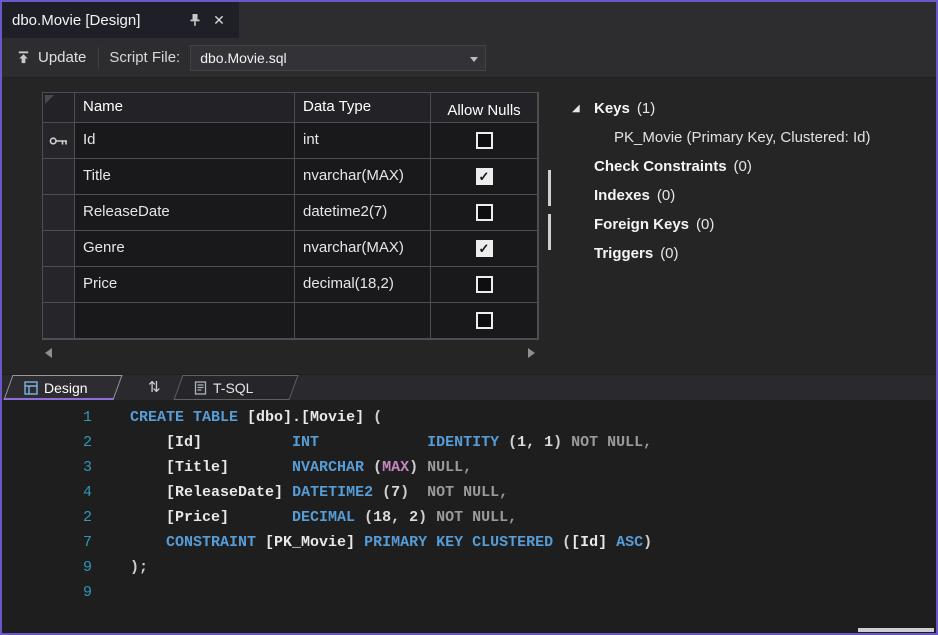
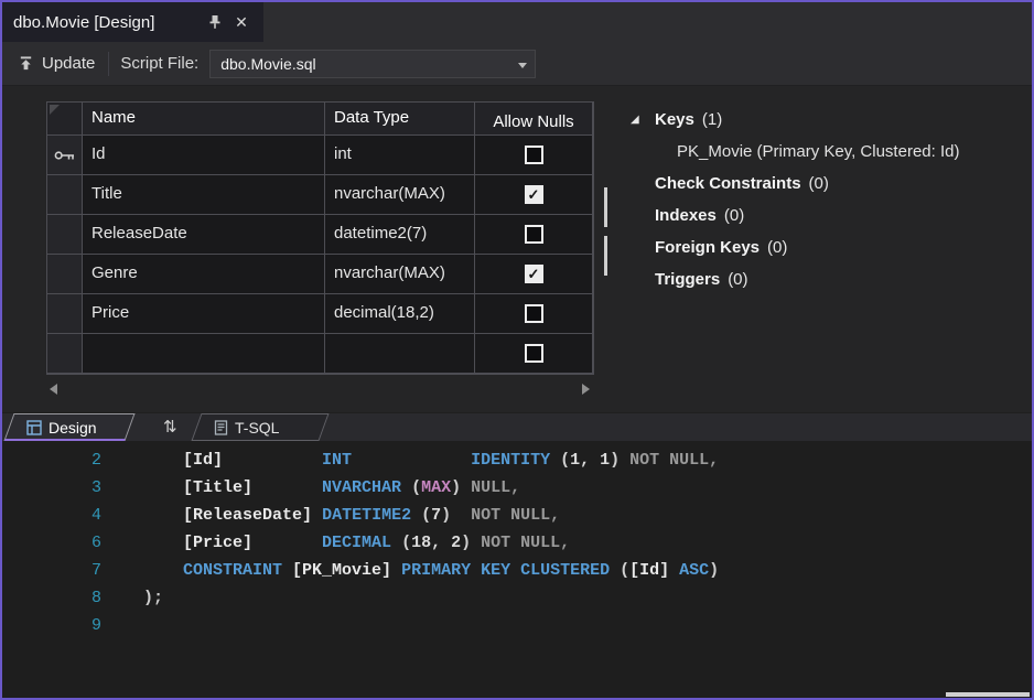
  dbo.Movie [Design]
  ✕
  Update
  Script File:
  dbo.Movie.sql
  Name
  Data Type
  Allow Nulls
  Id
  int
  Title
  nvarchar(MAX)
  ✓
  ReleaseDate
  datetime2(7)
  Genre
  nvarchar(MAX)
  ✓
  Price
  decimal(18,2)
  ◢
  Keys
  (1)
  PK_Movie (Primary Key, Clustered: Id)
  Check Constraints
  (0)
  Indexes
  (0)
  Foreign Keys
  (0)
  Triggers
  (0)
  Design
  ⇅
  T-SQL
- 1 CREATE TABLE [dbo].[Movie] (
  2 [Id] INT IDENTITY (1, 1) NOT NULL,
  3 [Title] NVARCHAR (MAX) NULL,
  4 [ReleaseDate] DATETIME2 (7) NOT NULL,
- 2 [Price] DECIMAL (18, 2) NOT NULL,
+ 6 [Price] DECIMAL (18, 2) NOT NULL,
  7 CONSTRAINT [PK_Movie] PRIMARY KEY CLUSTERED ([Id] ASC)
- 9 );
+ 8 );
  9
